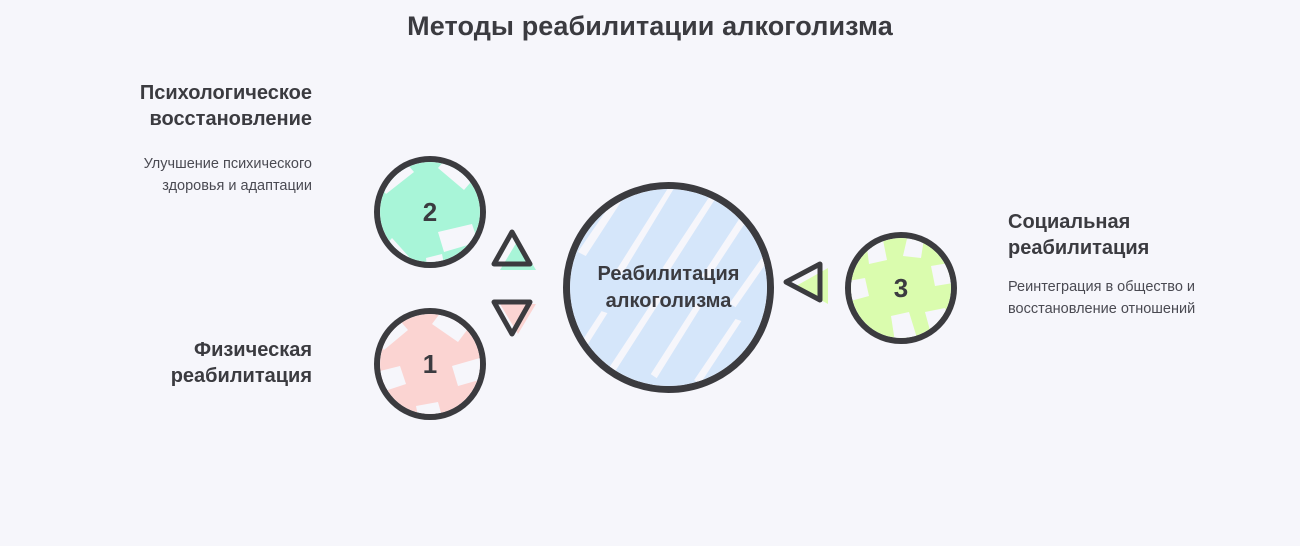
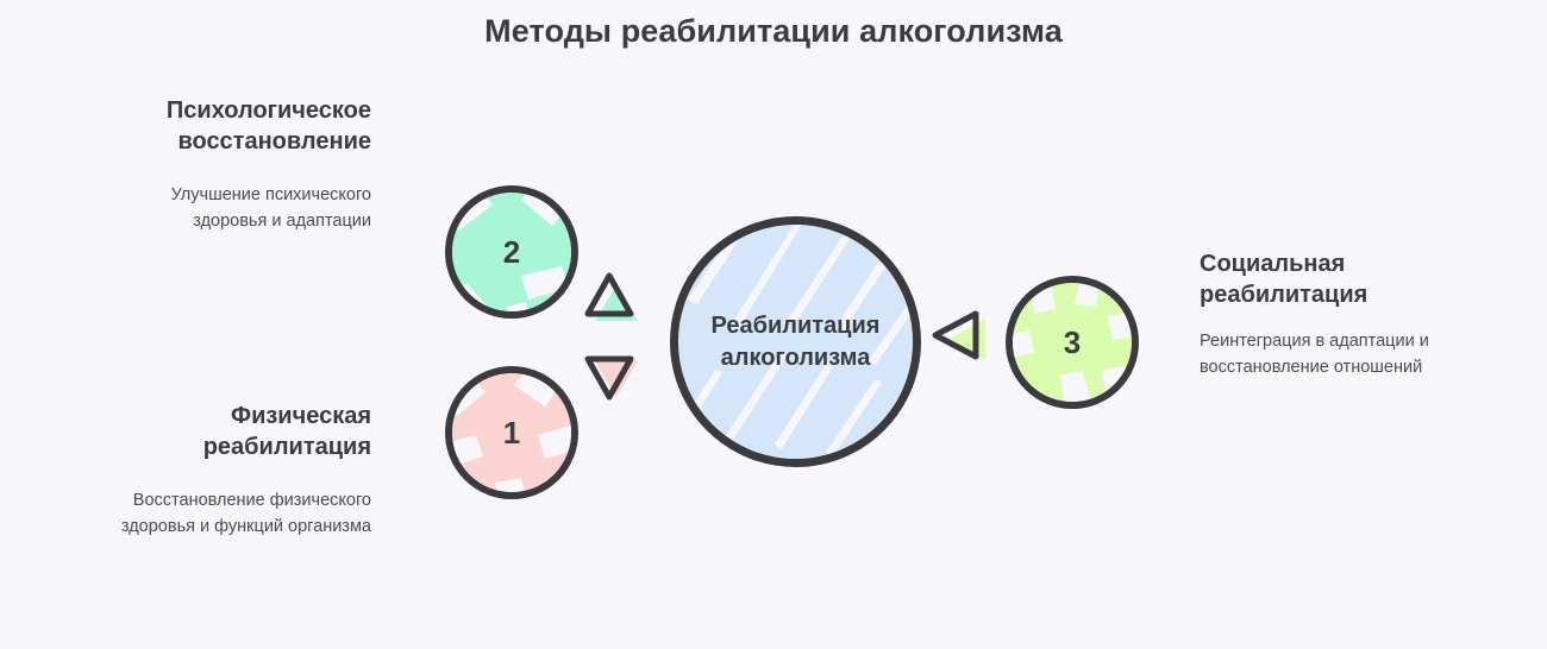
  Методы реабилитации алкоголизма
  Психологическое
  восстановление
  Улучшение психического здоровья и адаптации
  Физическая
  реабилитация
+ Восстановление физического здоровья и функций организма
  Социальная
  реабилитация
- Реинтеграция в общество и восстановление отношений
+ Реинтеграция в адаптации и восстановление отношений
  2
  1
  3
  Реабилитация
  алкоголизма
